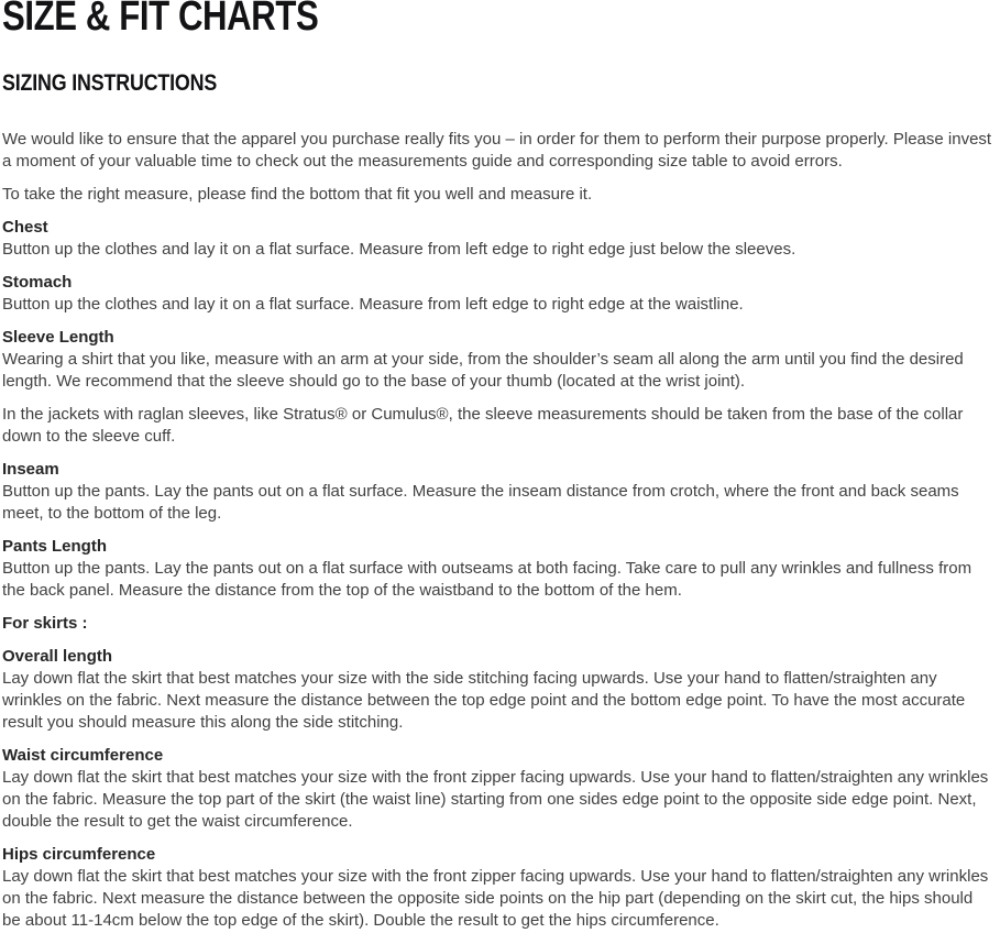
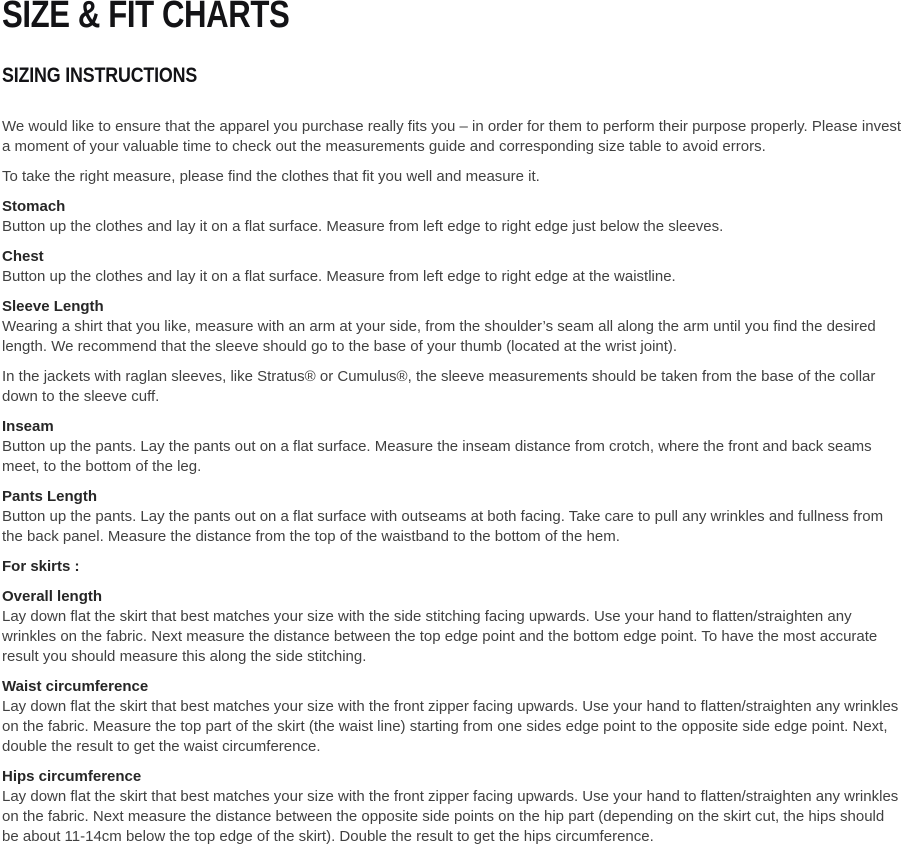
  SIZE & FIT CHARTS
  SIZING INSTRUCTIONS
  We would like to ensure that the apparel you purchase really fits you – in order for them to perform their purpose properly. Please invest a moment of your valuable time to check out the measurements guide and corresponding size table to avoid errors.
- To take the right measure, please find the bottom that fit you well and measure it.
+ To take the right measure, please find the clothes that fit you well and measure it.
- Chest
+ Stomach
  Button up the clothes and lay it on a flat surface. Measure from left edge to right edge just below the sleeves.
- Stomach
+ Chest
  Button up the clothes and lay it on a flat surface. Measure from left edge to right edge at the waistline.
  Sleeve Length
  Wearing a shirt that you like, measure with an arm at your side, from the shoulder’s seam all along the arm until you find the desired length. We recommend that the sleeve should go to the base of your thumb (located at the wrist joint).
  In the jackets with raglan sleeves, like Stratus® or Cumulus®, the sleeve measurements should be taken from the base of the collar down to the sleeve cuff.
  Inseam
  Button up the pants. Lay the pants out on a flat surface. Measure the inseam distance from crotch, where the front and back seams meet, to the bottom of the leg.
  Pants Length
  Button up the pants. Lay the pants out on a flat surface with outseams at both facing. Take care to pull any wrinkles and fullness from the back panel. Measure the distance from the top of the waistband to the bottom of the hem.
  For skirts :
  Overall length
  Lay down flat the skirt that best matches your size with the side stitching facing upwards. Use your hand to flatten/straighten any wrinkles on the fabric. Next measure the distance between the top edge point and the bottom edge point. To have the most accurate result you should measure this along the side stitching.
  Waist circumference
  Lay down flat the skirt that best matches your size with the front zipper facing upwards. Use your hand to flatten/straighten any wrinkles on the fabric. Measure the top part of the skirt (the waist line) starting from one sides edge point to the opposite side edge point. Next, double the result to get the waist circumference.
  Hips circumference
  Lay down flat the skirt that best matches your size with the front zipper facing upwards. Use your hand to flatten/straighten any wrinkles on the fabric. Next measure the distance between the opposite side points on the hip part (depending on the skirt cut, the hips should be about 11-14cm below the top edge of the skirt). Double the result to get the hips circumference.
